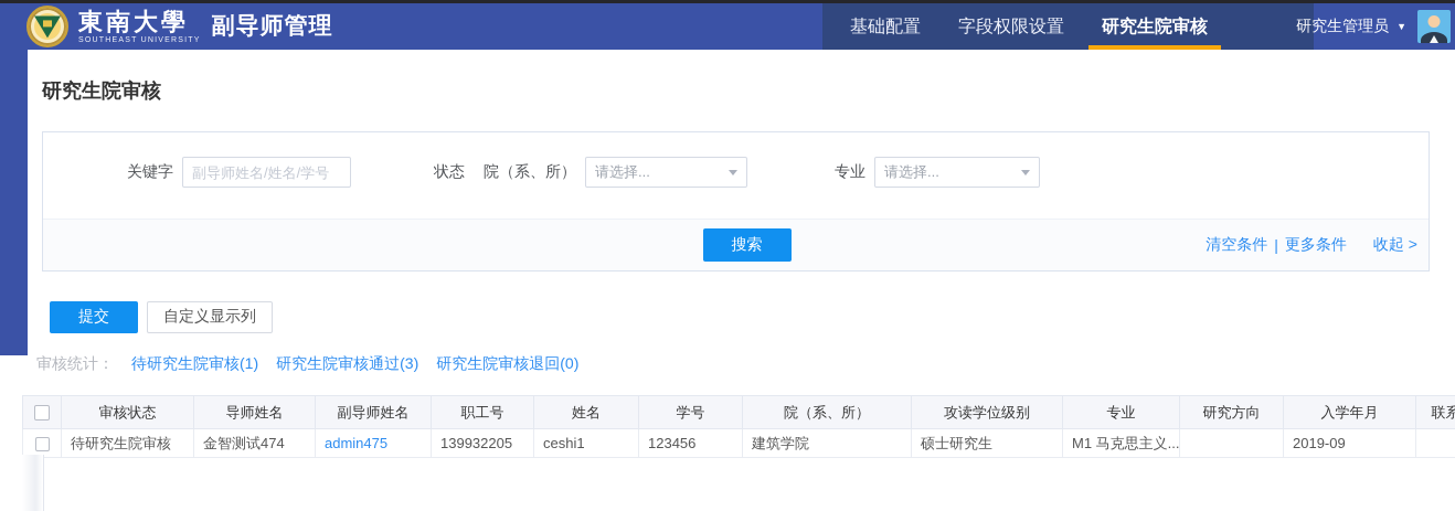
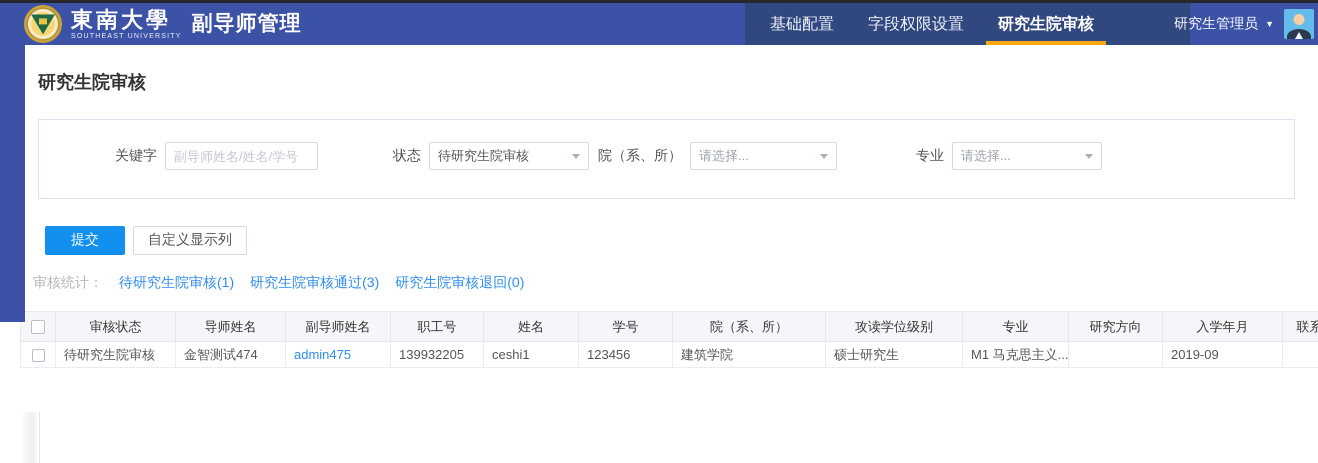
  東南大學
  副导师管理
  基础配置
  字段权限设置
  研究生院审核
  研究生管理员
  ▼
  研究生院审核
  关键字
  副导师姓名/姓名/学号
  状态
+ 待研究生院审核
  院（系、所）
  请选择...
  专业
  请选择...
- 搜索
- 清空条件
- |
- 更多条件
- 收起 >
  提交
  自定义显示列
  审核统计： 待研究生院审核(1) 研究生院审核通过(3) 研究生院审核退回(0)
  	审核状态	导师姓名	副导师姓名	职工号	姓名	学号	院（系、所）	攻读学位级别	专业	研究方向	入学年月	联系
  	待研究生院审核	金智测试474	admin475	139932205	ceshi1	123456	建筑学院	硕士研究生	M1 马克思主义...		2019-09
